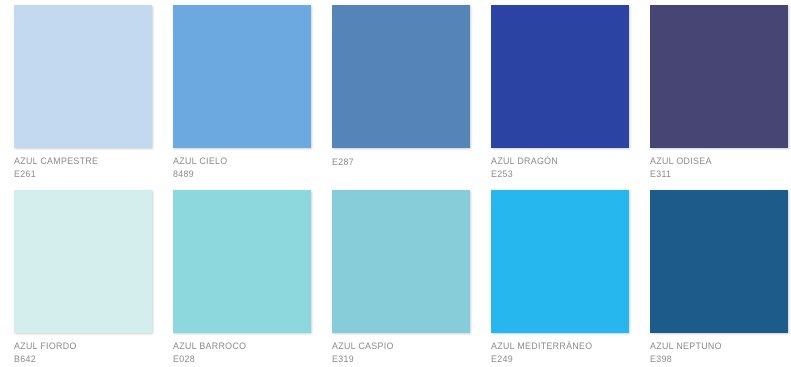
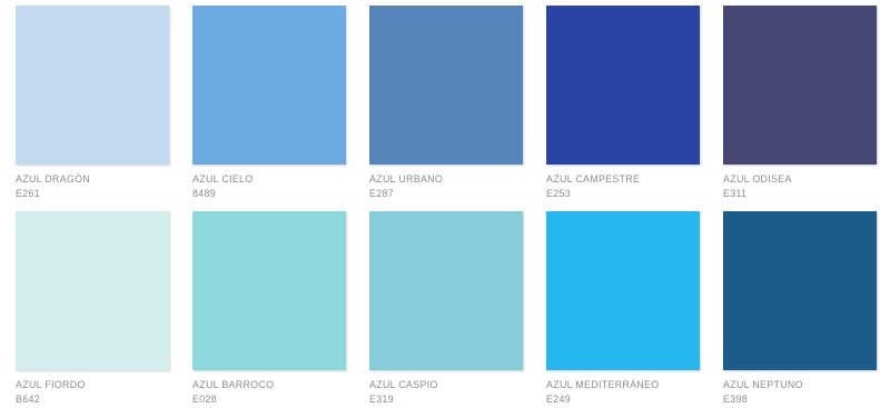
- AZUL CAMPESTRE
+ AZUL DRAGÓN
  E261
  AZUL CIELO
  8489
+ AZUL URBANO
  E287
- AZUL DRAGÓN
+ AZUL CAMPESTRE
  E253
  AZUL ODISEA
  E311
  AZUL FIORDO
  B642
  AZUL BARROCO
  E028
  AZUL CASPIO
  E319
  AZUL MEDITERRÁNEO
  E249
  AZUL NEPTUNO
  E398
